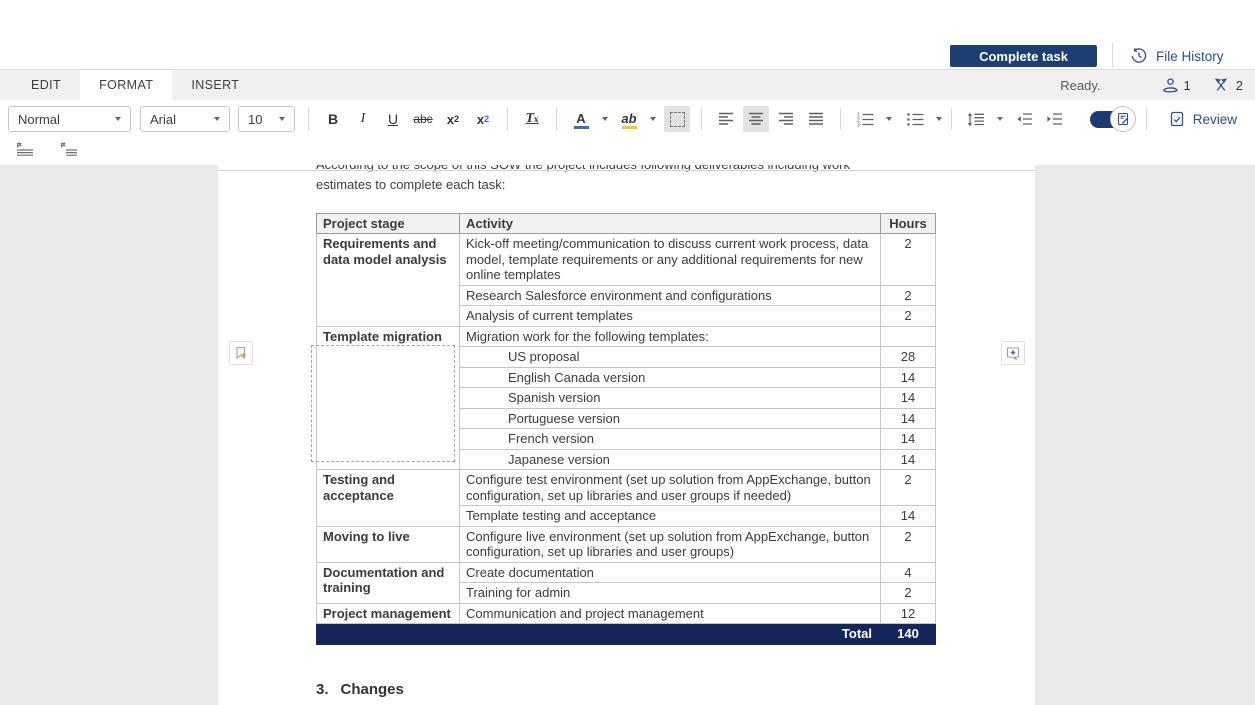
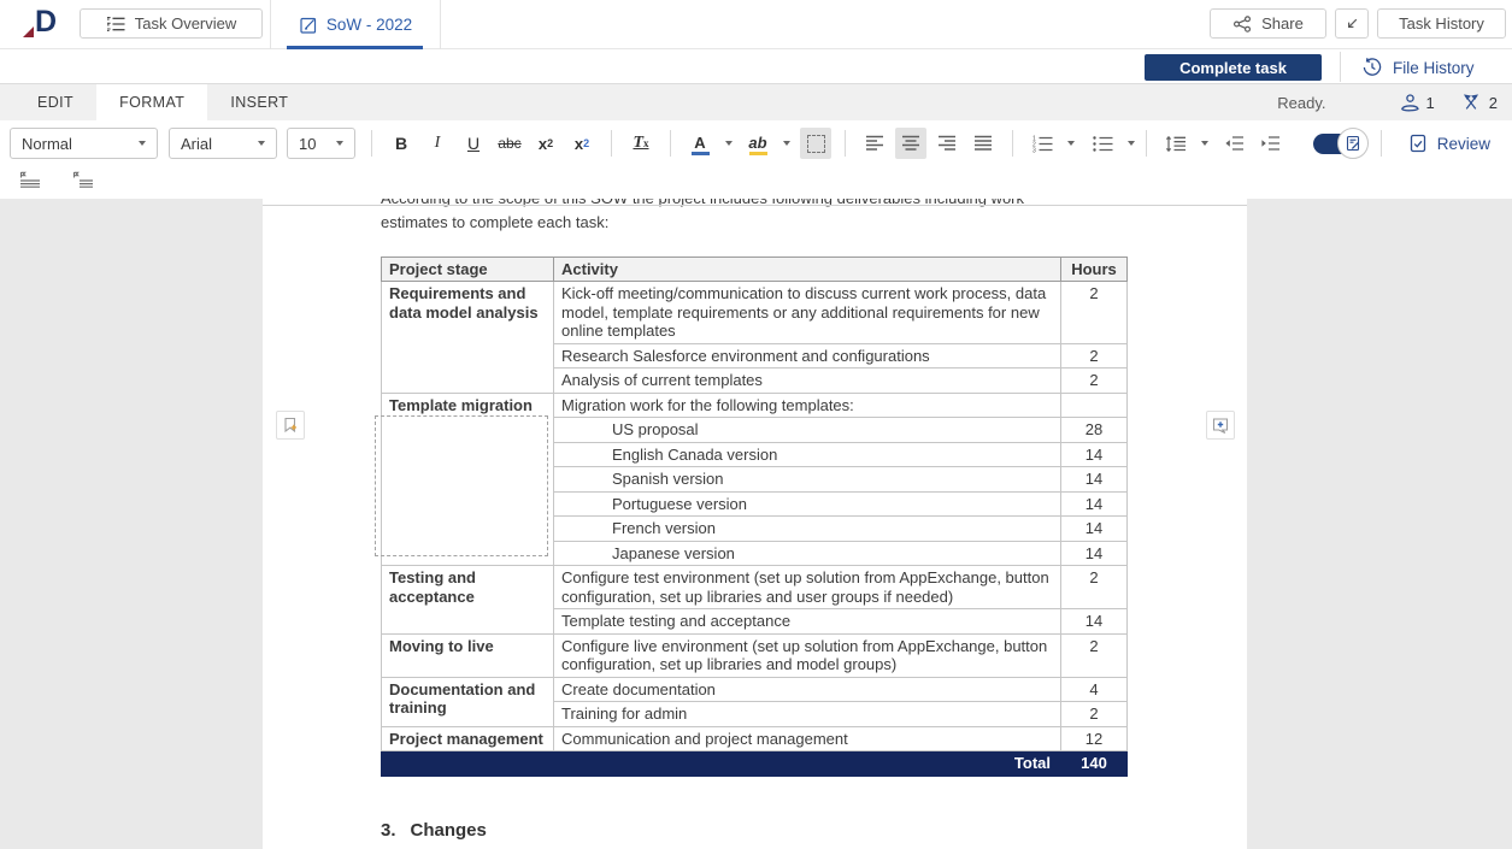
+ D
+ Task Overview
+ SoW - 2022
+ Share
+ Task History
  Complete task
  File History
  EDIT
  FORMAT
  INSERT
  Ready.
  1
  2
  Normal
  Arial
  10
  B
  I
  U
  abc
  x
  2
  x
  2
  T
  x
  A
  ab
  Review
  According to the scope of this SOW the project includes following deliverables including work
  estimates to complete each task:
  Project stage	Activity	Hours
  Requirements and data model analysis	Kick-off meeting/communication to discuss current work process, data model, template requirements or any additional requirements for new online templates	2
  Research Salesforce environment and configurations	2
  Analysis of current templates	2
  Template migration	Migration work for the following templates:
  US proposal	28
  English Canada version	14
  Spanish version	14
  Portuguese version	14
  French version	14
  Japanese version	14
  Testing and acceptance	Configure test environment (set up solution from AppExchange, button configuration, set up libraries and user groups if needed)	2
  Template testing and acceptance	14
- Moving to live	Configure live environment (set up solution from AppExchange, button configuration, set up libraries and user groups)	2
+ Moving to live	Configure live environment (set up solution from AppExchange, button configuration, set up libraries and model groups)	2
  Documentation and training	Create documentation	4
  Training for admin	2
  Project management	Communication and project management	12
  Total	140
  3.
  Changes
